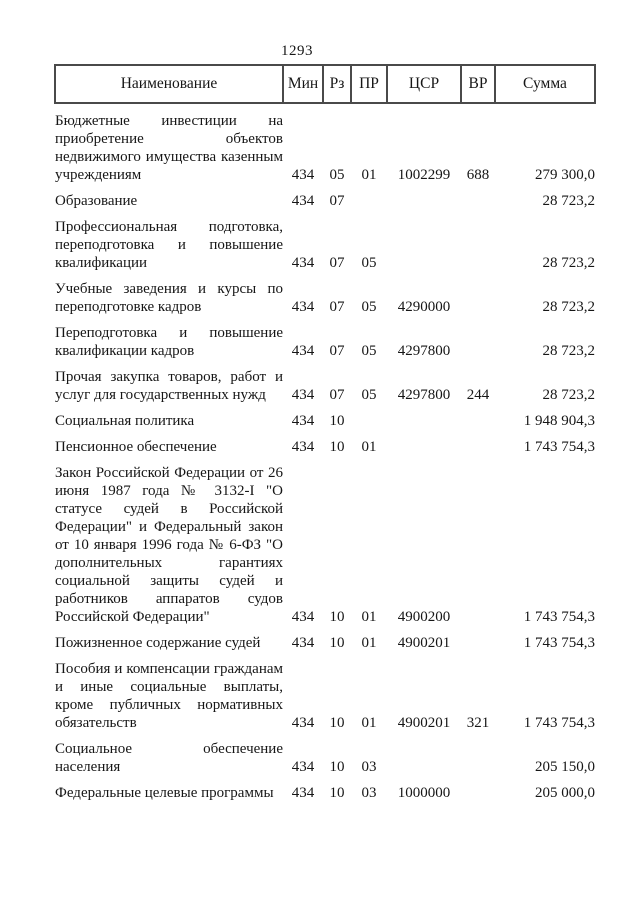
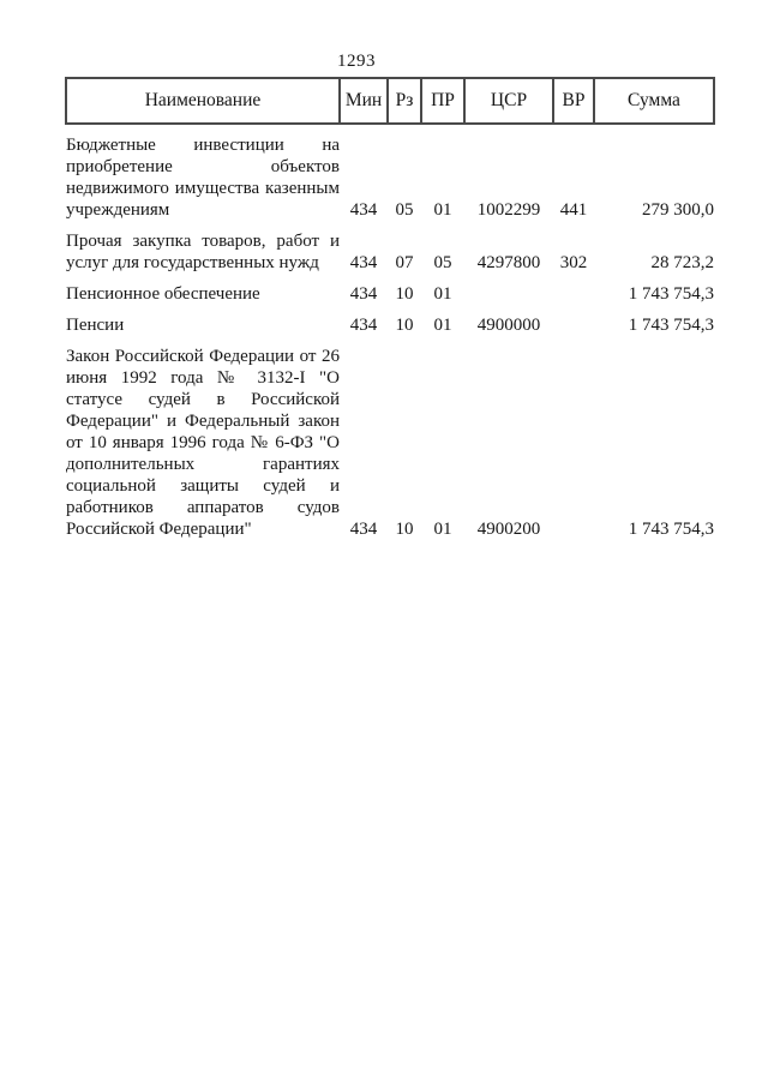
  1293
  Наименование	Мин	Рз	ПР	ЦСР	ВР	Сумма
- Бюджетные инвестиции на приобретение объектов недвижимого имущества казенным учреждениям	434	05	01	1002299	688	279 300,0
+ Бюджетные инвестиции на приобретение объектов недвижимого имущества казенным учреждениям	434	05	01	1002299	441	279 300,0
- Образование	434	07				28 723,2
- Профессиональная подготовка, переподготовка и повышение квалификации	434	07	05			28 723,2
- Учебные заведения и курсы по переподготовке кадров	434	07	05	4290000		28 723,2
- Переподготовка и повышение квалификации кадров	434	07	05	4297800		28 723,2
- Прочая закупка товаров, работ и услуг для государственных нужд	434	07	05	4297800	244	28 723,2
+ Прочая закупка товаров, работ и услуг для государственных нужд	434	07	05	4297800	302	28 723,2
- Социальная политика	434	10				1 948 904,3
  Пенсионное обеспечение	434	10	01			1 743 754,3
+ Пенсии	434	10	01	4900000		1 743 754,3
- Закон Российской Федерации от 26 июня 1987 года № 3132-I "О статусе судей в Российской Федерации" и Федеральный закон от 10 января 1996 года № 6-ФЗ "О дополнительных гарантиях социальной защиты судей и работников аппаратов судов Российской Федерации"	434	10	01	4900200		1 743 754,3
+ Закон Российской Федерации от 26 июня 1992 года № 3132-I "О статусе судей в Российской Федерации" и Федеральный закон от 10 января 1996 года № 6-ФЗ "О дополнительных гарантиях социальной защиты судей и работников аппаратов судов Российской Федерации"	434	10	01	4900200		1 743 754,3
- Пожизненное содержание судей	434	10	01	4900201		1 743 754,3
- Пособия и компенсации гражданам и иные социальные выплаты, кроме публичных нормативных обязательств	434	10	01	4900201	321	1 743 754,3
- Социальное обеспечение населения	434	10	03			205 150,0
- Федеральные целевые программы	434	10	03	1000000		205 000,0
